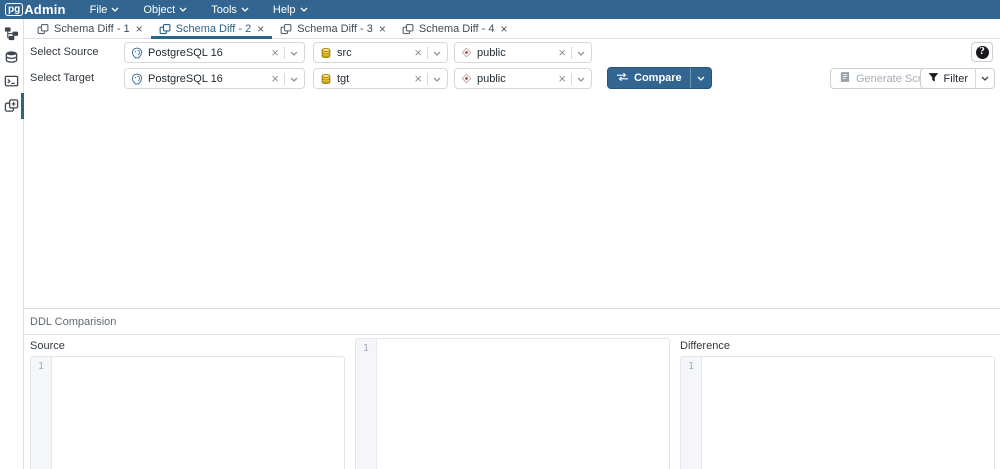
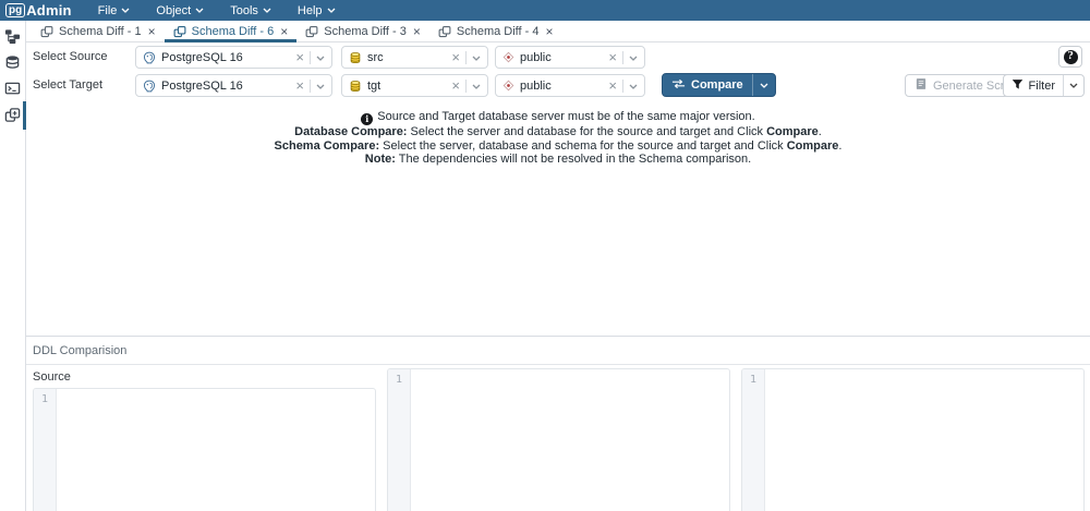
  pg
  Admin
  File
  Object
  Tools
  Help
  Schema Diff - 1
  ×
- Schema Diff - 2
+ Schema Diff - 6
  ×
  Schema Diff - 3
  ×
  Schema Diff - 4
  ×
  Select Source
  Select Target
  PostgreSQL 16
  ×
  src
  ×
  public
  ×
  PostgreSQL 16
  ×
  tgt
  ×
  public
  ×
  Compare
  ?
  Generate Sc
  Filter
+ i Source and Target database server must be of the same major version.
+ Database Compare: Select the server and database for the source and target and Click Compare.
+ Schema Compare: Select the server, database and schema for the source and target and Click Compare.
+ Note: The dependencies will not be resolved in the Schema comparison.
  DDL Comparision
  Source
  1
  1
- Difference
  1
